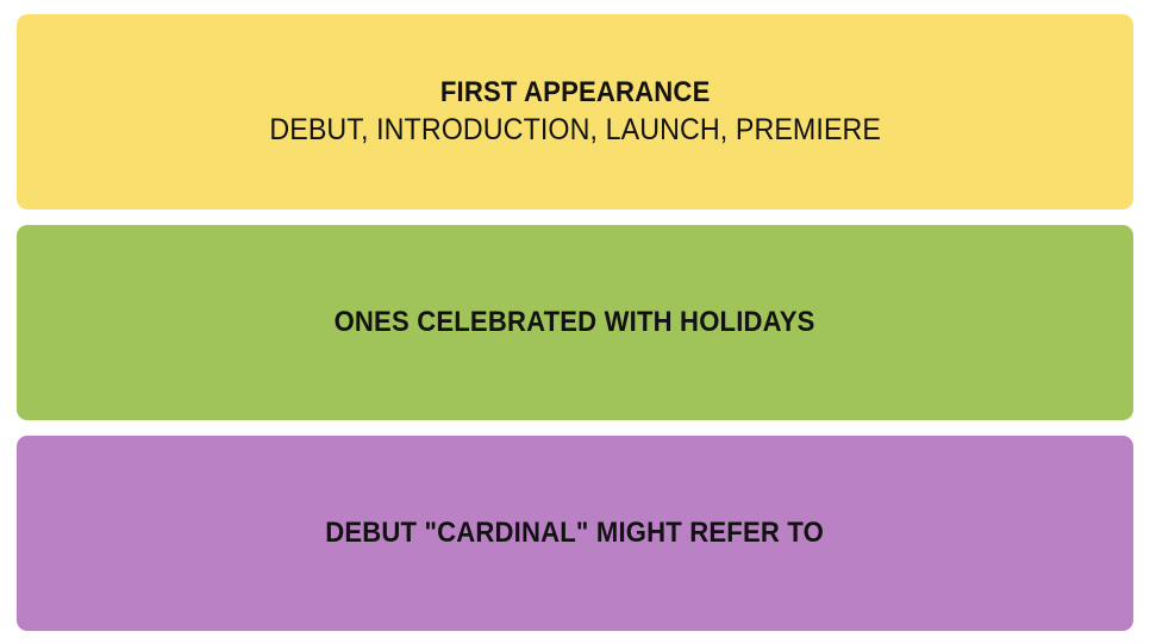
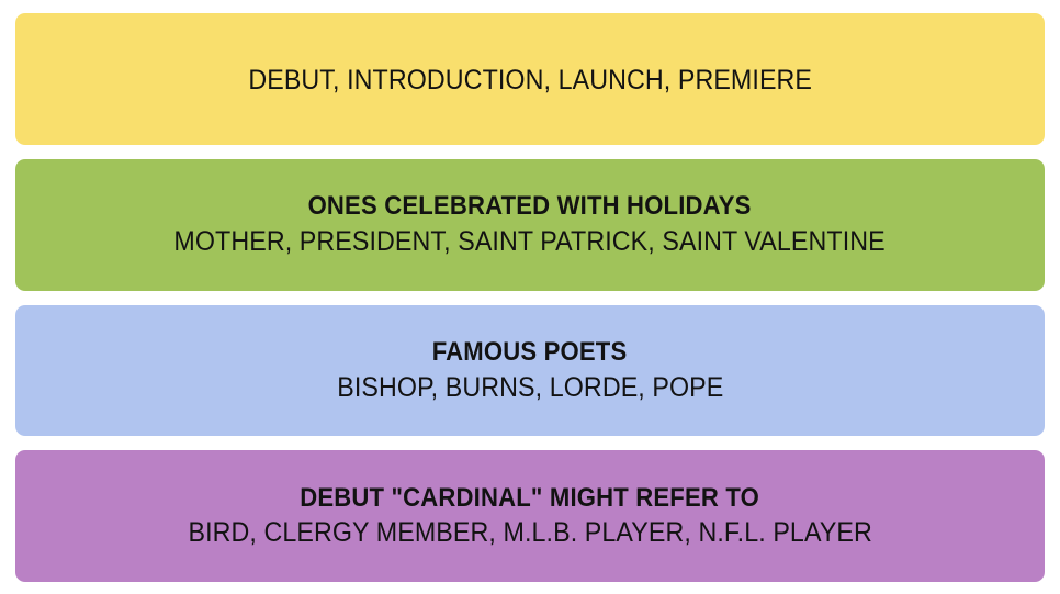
- FIRST APPEARANCE
  DEBUT, INTRODUCTION, LAUNCH, PREMIERE
  ONES CELEBRATED WITH HOLIDAYS
+ MOTHER, PRESIDENT, SAINT PATRICK, SAINT VALENTINE
+ FAMOUS POETS
+ BISHOP, BURNS, LORDE, POPE
  DEBUT "CARDINAL" MIGHT REFER TO
+ BIRD, CLERGY MEMBER, M.L.B. PLAYER, N.F.L. PLAYER
